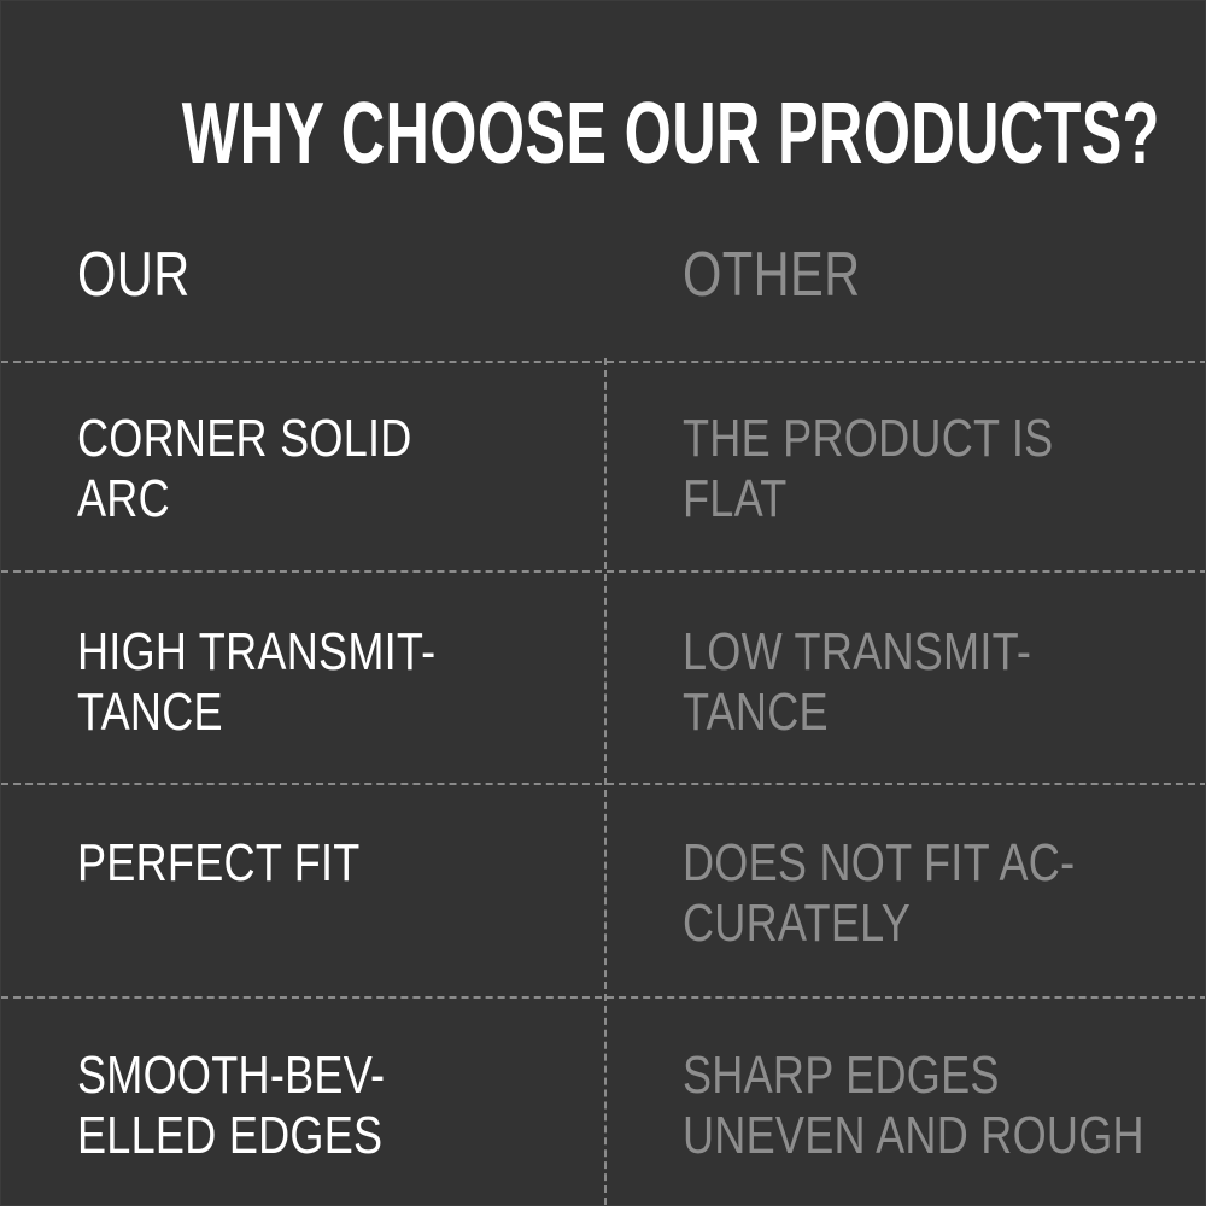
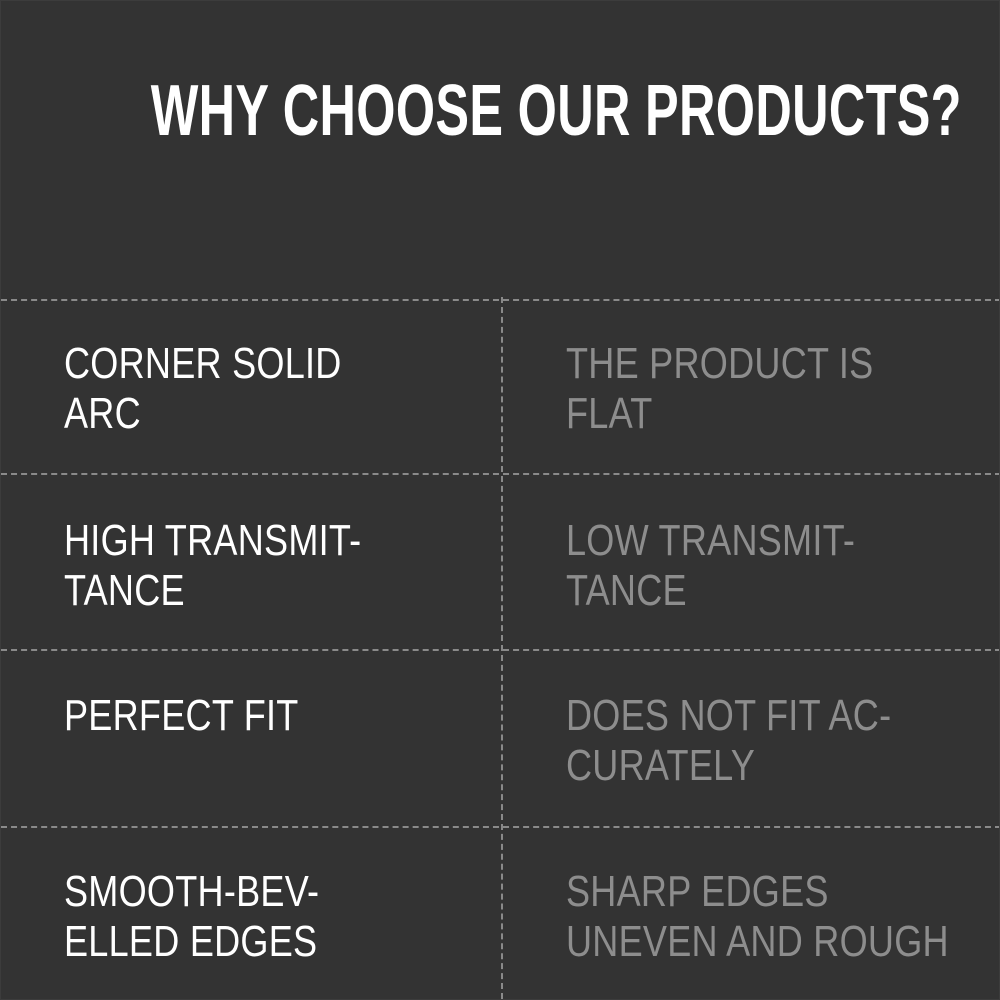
  WHY CHOOSE OUR PRODUCTS?
- OUR
- OTHER
  CORNER SOLID
  ARC
  THE PRODUCT IS
  FLAT
  HIGH TRANSMIT-
  TANCE
  LOW TRANSMIT-
  TANCE
  PERFECT FIT
  DOES NOT FIT AC-
  CURATELY
  SMOOTH-BEV-
  ELLED EDGES
  SHARP EDGES
  UNEVEN AND ROUGH
